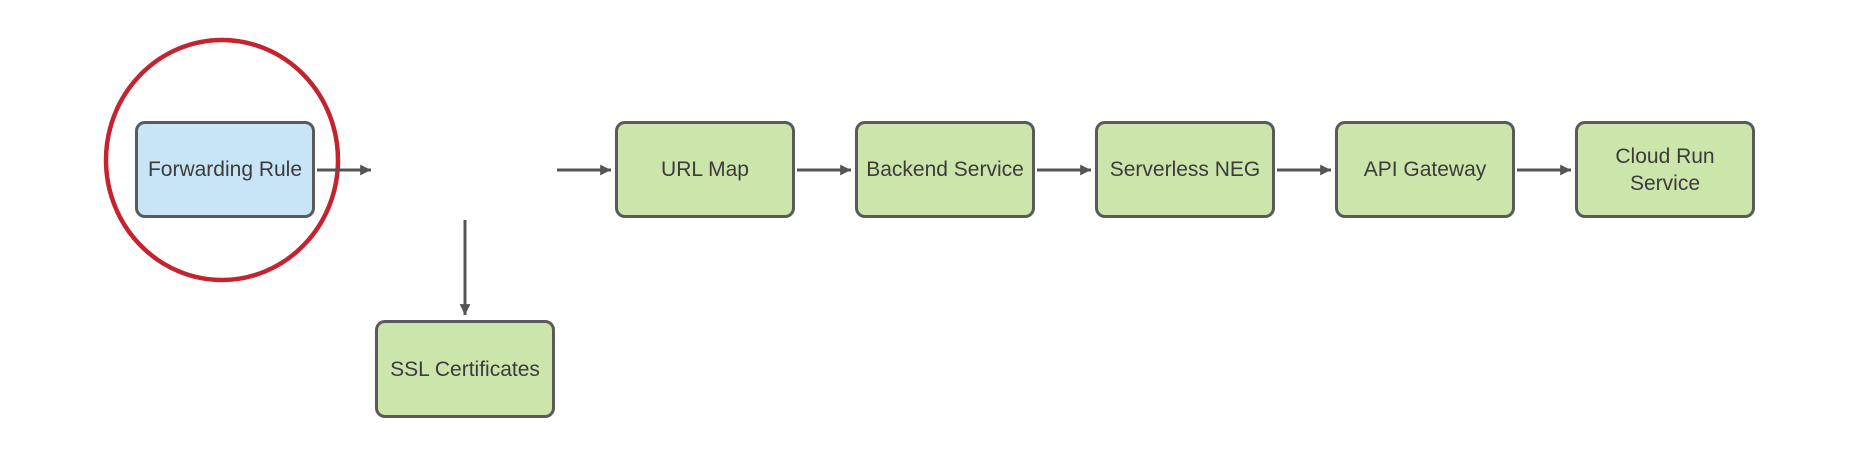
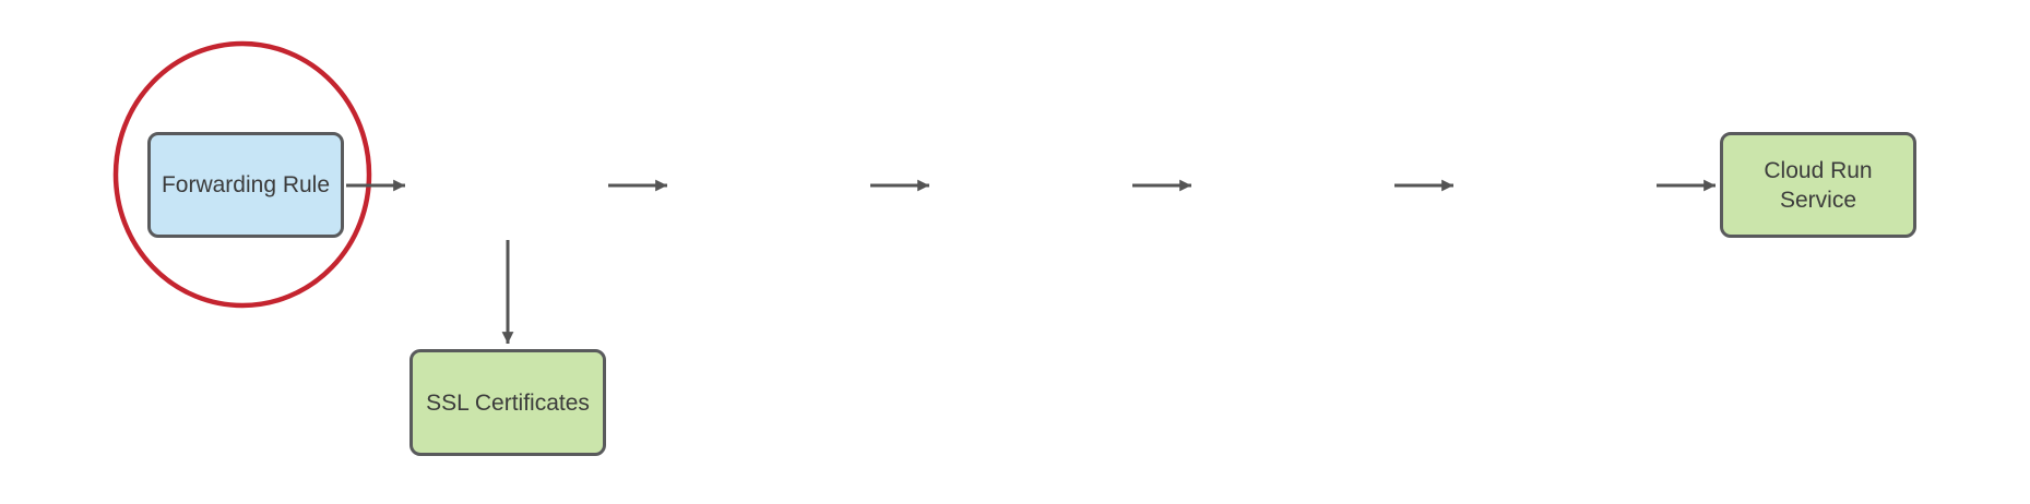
  Forwarding Rule
- URL Map
- Backend Service
- Serverless NEG
- API Gateway
  Cloud Run
  Service
  SSL Certificates
